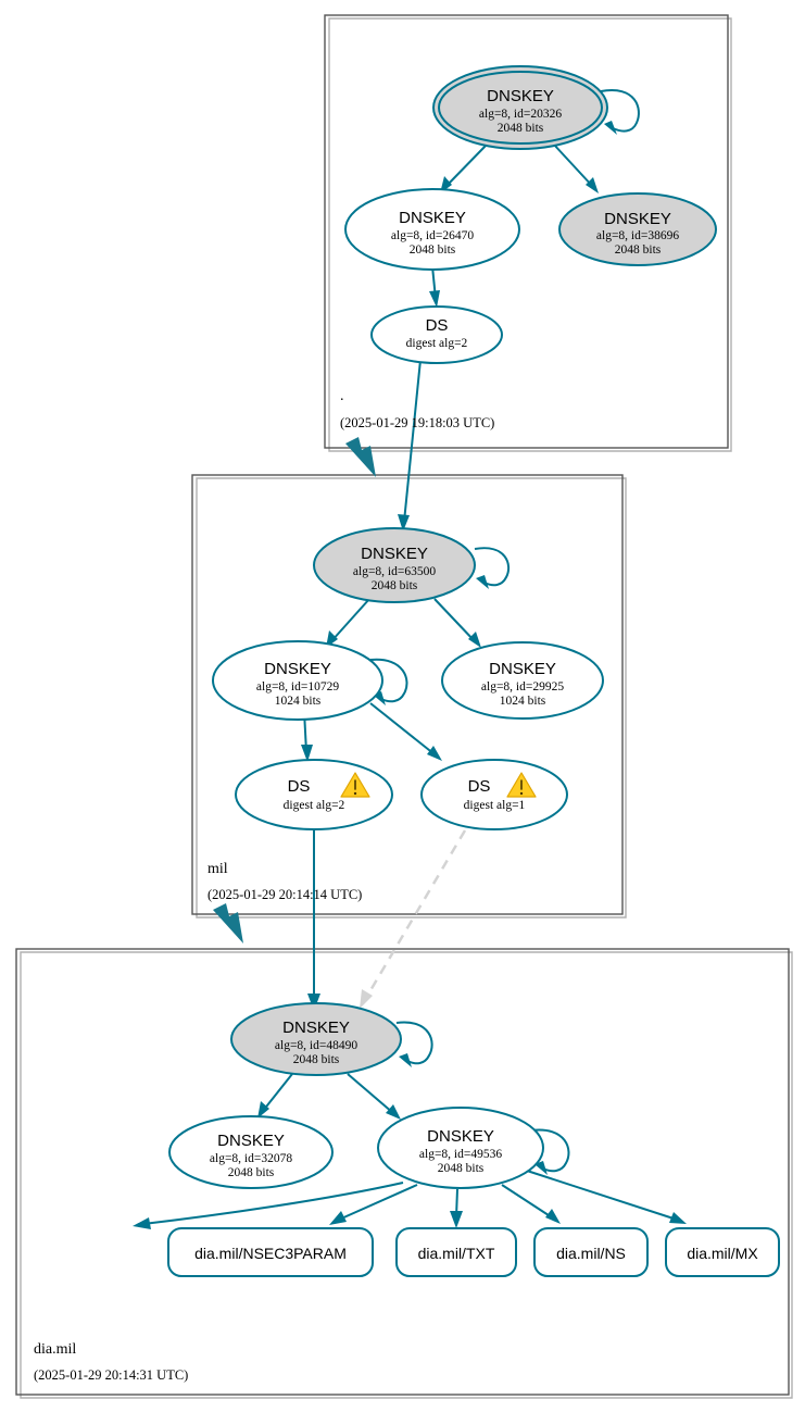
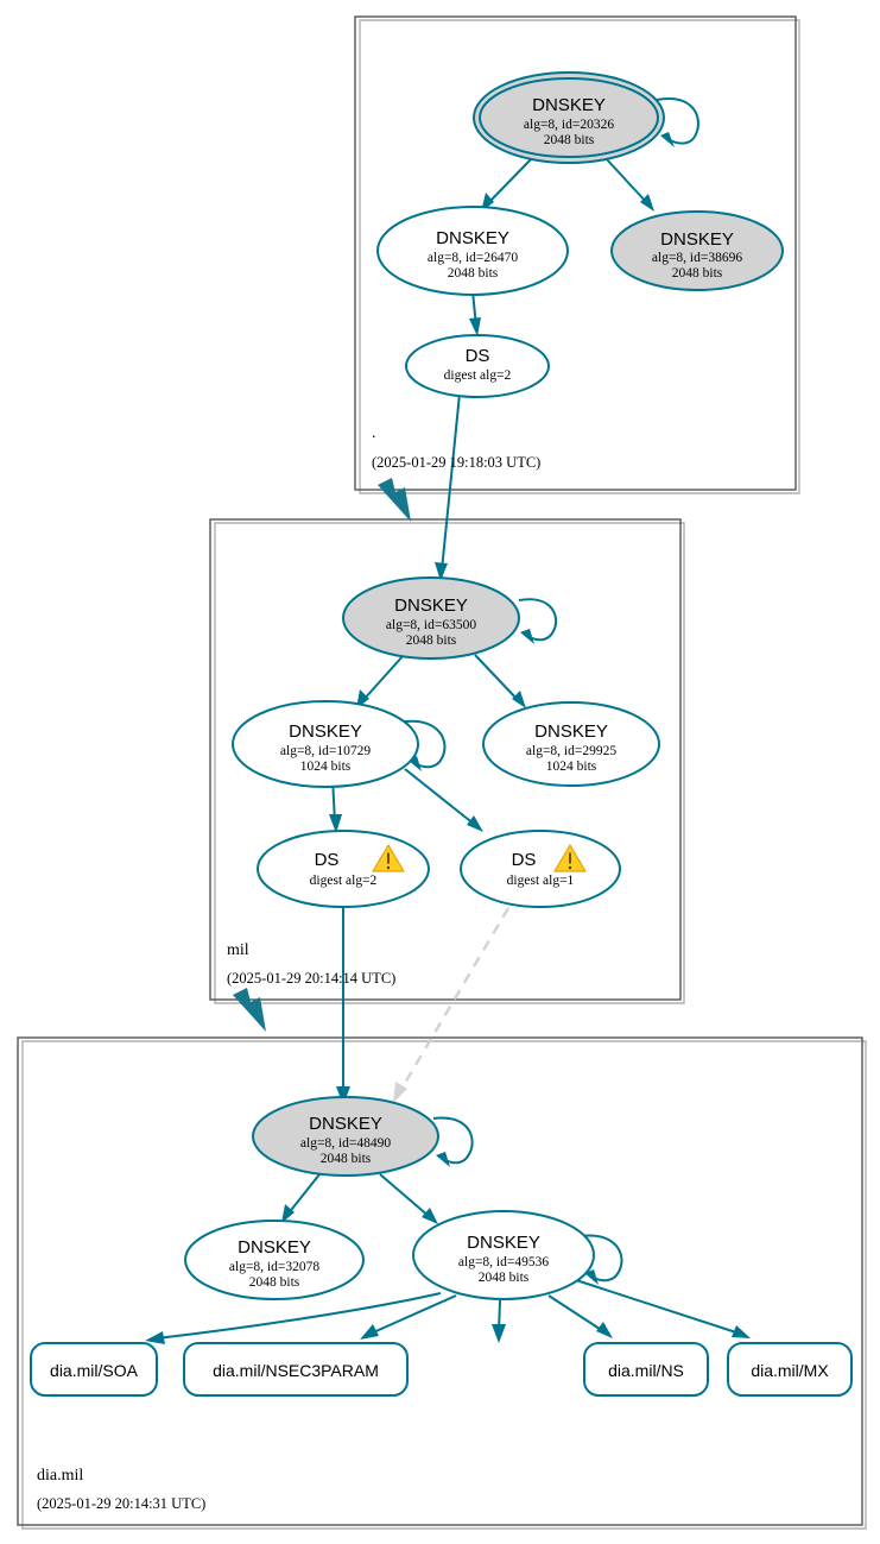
  DNSKEY
  alg=8, id=20326
  2048 bits
  DNSKEY
  alg=8, id=26470
  2048 bits
  DNSKEY
  alg=8, id=38696
  2048 bits
  DS
  digest alg=2
  .
  (2025-01-29 19:18:03 UTC)
  DNSKEY
  alg=8, id=63500
  2048 bits
  DNSKEY
  alg=8, id=10729
  1024 bits
  DNSKEY
  alg=8, id=29925
  1024 bits
  DS
  digest alg=2
  DS
  digest alg=1
  mil
  (2025-01-29 20:14:14 UTC)
  DNSKEY
  alg=8, id=48490
  2048 bits
  DNSKEY
  alg=8, id=32078
  2048 bits
  DNSKEY
  alg=8, id=49536
  2048 bits
+ dia.mil/SOA
  dia.mil/NSEC3PARAM
- dia.mil/TXT
  dia.mil/NS
  dia.mil/MX
  dia.mil
  (2025-01-29 20:14:31 UTC)
